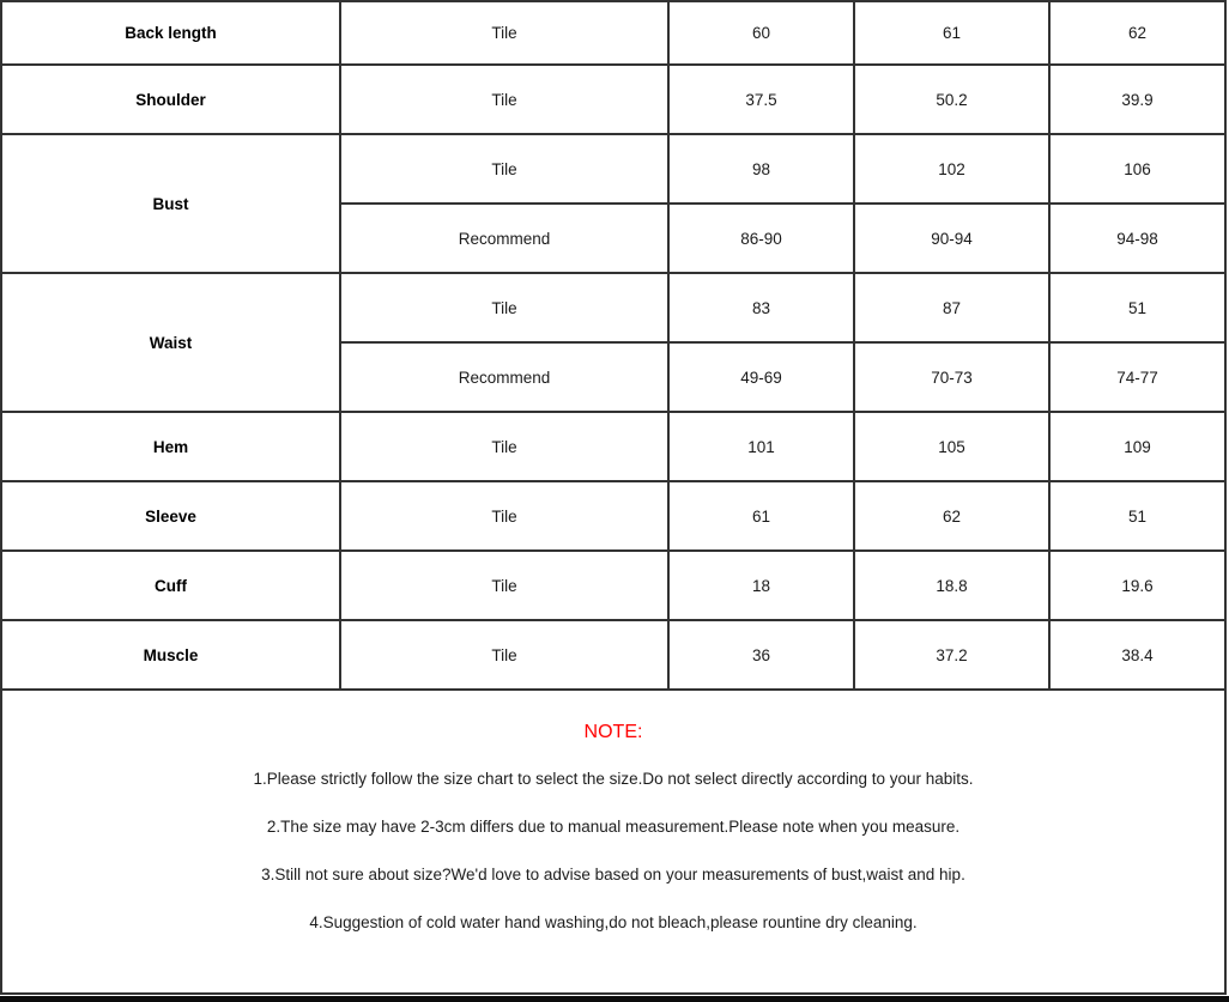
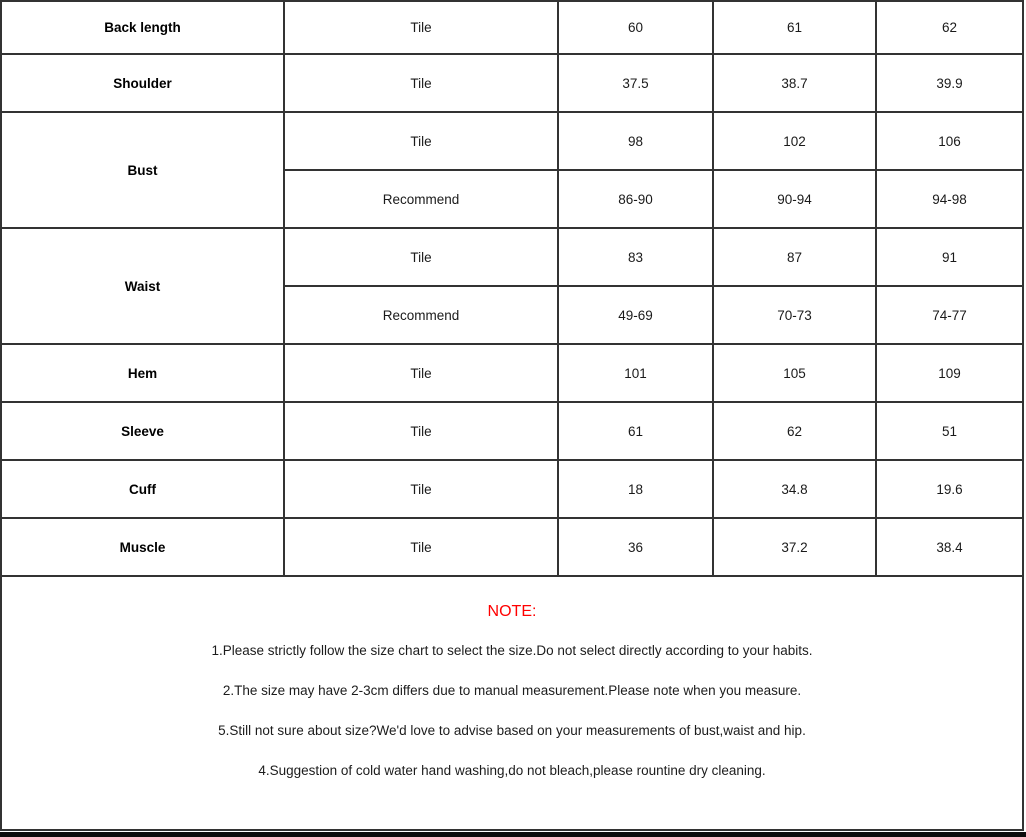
  Back length	Tile	60	61	62
- Shoulder	Tile	37.5	50.2	39.9
+ Shoulder	Tile	37.5	38.7	39.9
  Bust	Tile	98	102	106
  Recommend	86-90	90-94	94-98
- Waist	Tile	83	87	51
+ Waist	Tile	83	87	91
  Recommend	49-69	70-73	74-77
  Hem	Tile	101	105	109
  Sleeve	Tile	61	62	51
- Cuff	Tile	18	18.8	19.6
+ Cuff	Tile	18	34.8	19.6
  Muscle	Tile	36	37.2	38.4
- NOTE: 1.Please strictly follow the size chart to select the size.Do not select directly according to your habits. 2.The size may have 2-3cm differs due to manual measurement.Please note when you measure. 3.Still not sure about size?We'd love to advise based on your measurements of bust,waist and hip. 4.Suggestion of cold water hand washing,do not bleach,please rountine dry cleaning.
+ NOTE: 1.Please strictly follow the size chart to select the size.Do not select directly according to your habits. 2.The size may have 2-3cm differs due to manual measurement.Please note when you measure. 5.Still not sure about size?We'd love to advise based on your measurements of bust,waist and hip. 4.Suggestion of cold water hand washing,do not bleach,please rountine dry cleaning.
